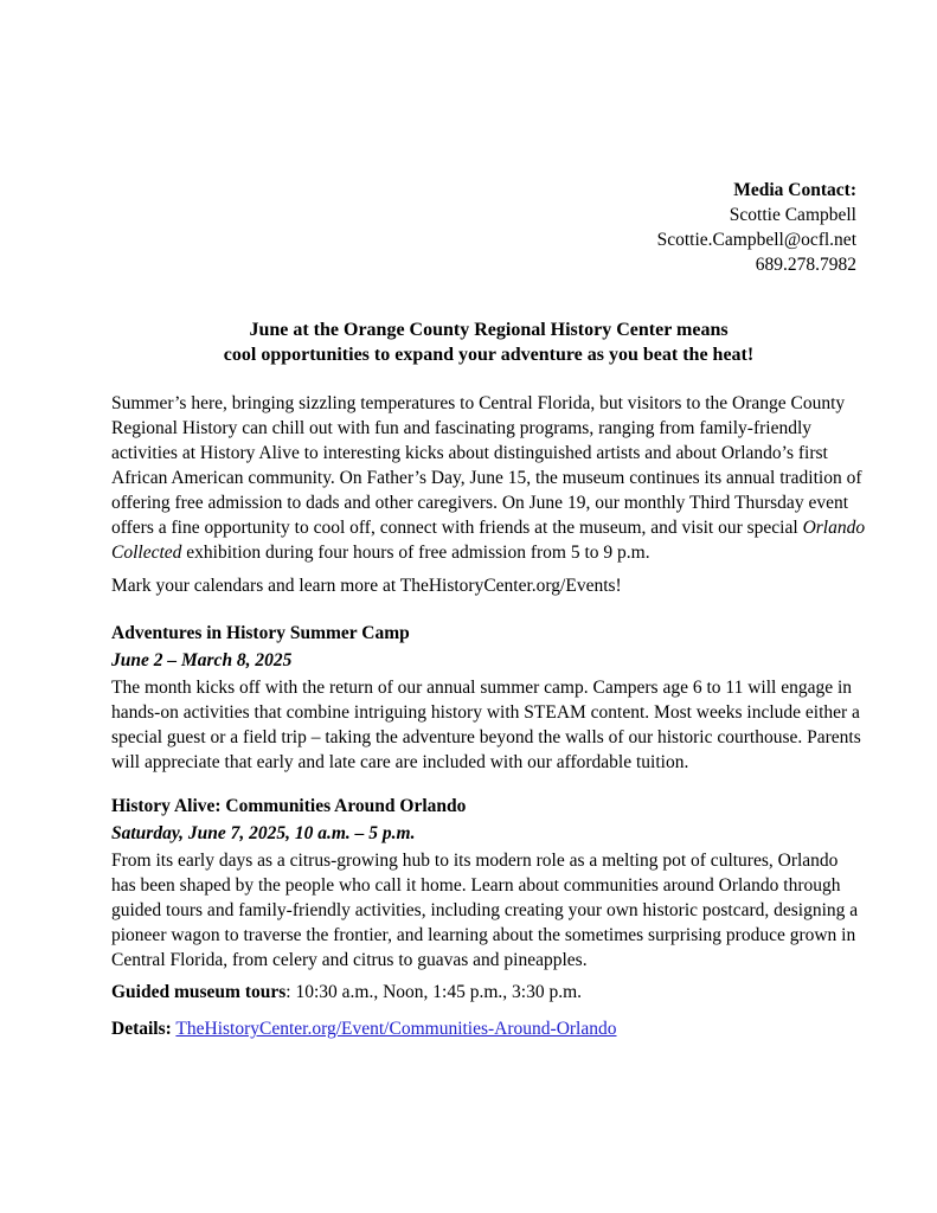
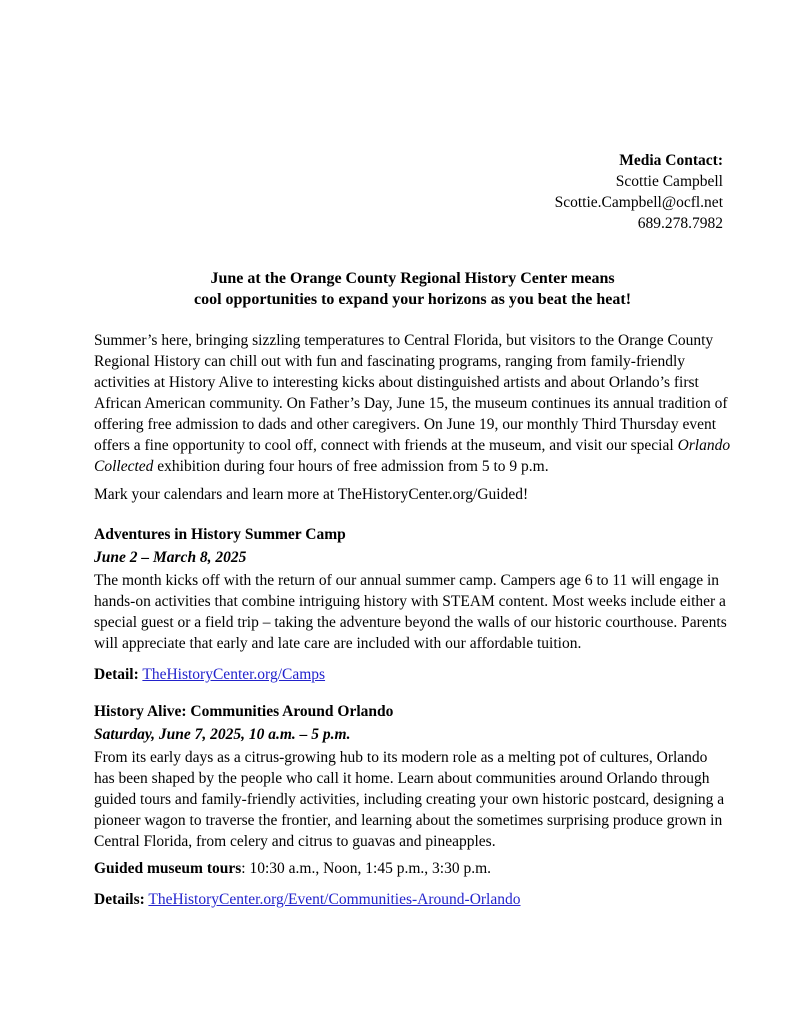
  Media Contact:
  Scottie Campbell
  Scottie.Campbell@ocfl.net
  689.278.7982
  June at the Orange County Regional History Center means
- cool opportunities to expand your adventure as you beat the heat!
+ cool opportunities to expand your horizons as you beat the heat!
  Summer’s here, bringing sizzling temperatures to Central Florida, but visitors to the Orange County Regional History can chill out with fun and fascinating programs, ranging from family-friendly activities at History Alive to interesting kicks about distinguished artists and about Orlando’s first African American community. On Father’s Day, June 15, the museum continues its annual tradition of offering free admission to dads and other caregivers. On June 19, our monthly Third Thursday event offers a fine opportunity to cool off, connect with friends at the museum, and visit our special Orlando Collected exhibition during four hours of free admission from 5 to 9 p.m.
- Mark your calendars and learn more at TheHistoryCenter.org/Events!
+ Mark your calendars and learn more at TheHistoryCenter.org/Guided!
  Adventures in History Summer Camp
  June 2 – March 8, 2025
  The month kicks off with the return of our annual summer camp. Campers age 6 to 11 will engage in hands-on activities that combine intriguing history with STEAM content. Most weeks include either a special guest or a field trip – taking the adventure beyond the walls of our historic courthouse. Parents will appreciate that early and late care are included with our affordable tuition.
+ Detail: TheHistoryCenter.org/Camps
  History Alive: Communities Around Orlando
  Saturday, June 7, 2025, 10 a.m. – 5 p.m.
  From its early days as a citrus-growing hub to its modern role as a melting pot of cultures, Orlando has been shaped by the people who call it home. Learn about communities around Orlando through guided tours and family-friendly activities, including creating your own historic postcard, designing a pioneer wagon to traverse the frontier, and learning about the sometimes surprising produce grown in Central Florida, from celery and citrus to guavas and pineapples.
  Guided museum tours: 10:30 a.m., Noon, 1:45 p.m., 3:30 p.m.
  Details: TheHistoryCenter.org/Event/Communities-Around-Orlando
